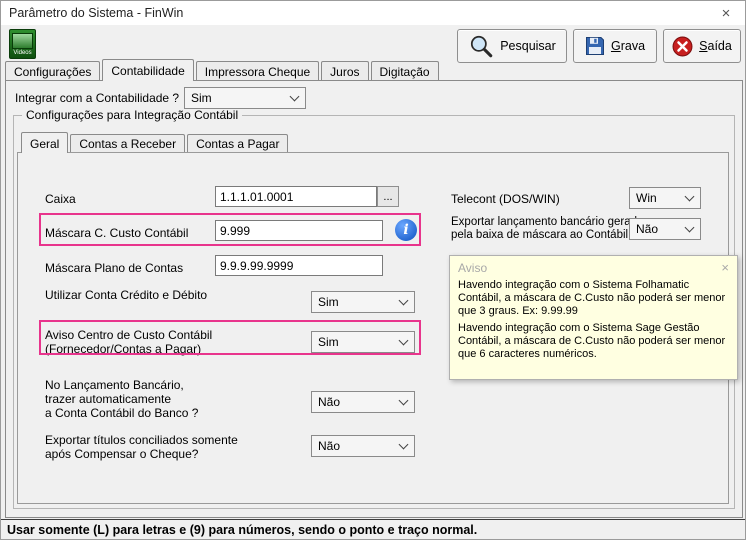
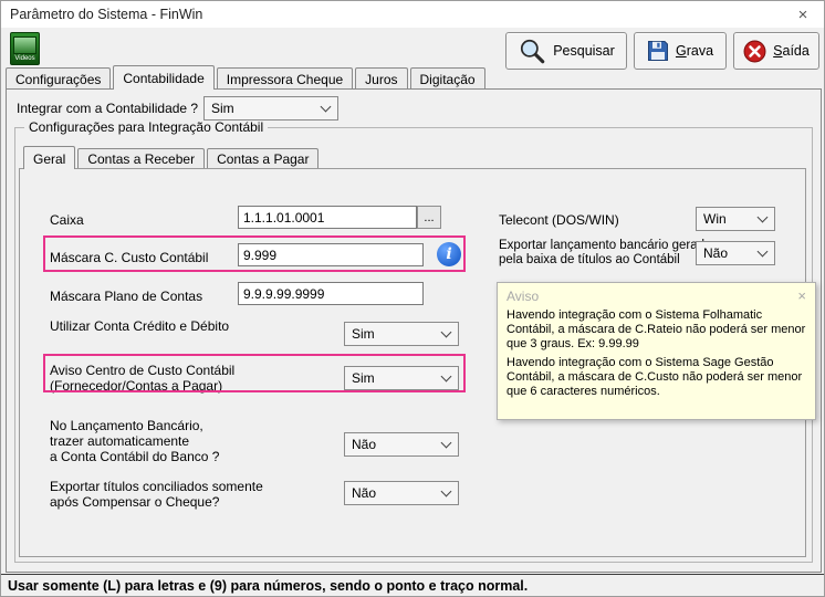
  Parâmetro do Sistema - FinWin
  ×
  Pesquisar
  Grava
  Saída
  Configurações
  Contabilidade
  Impressora Cheque
  Juros
  Digitação
  Integrar com a Contabilidade ?
  Sim
  Configurações para Integração Contábil
  Geral
  Contas a Receber
  Contas a Pagar
  Caixa
  1.1.1.01.0001
  ...
  Máscara C. Custo Contábil
  9.999
  i
  Máscara Plano de Contas
  9.9.9.99.9999
  Utilizar Conta Crédito e Débito
  Sim
  Aviso Centro de Custo Contábil
  (Fornecedor/Contas a Pagar)
  Sim
  No Lançamento Bancário,
  trazer automaticamente
  a Conta Contábil do Banco ?
  Não
  Exportar títulos conciliados somente
  após Compensar o Cheque?
  Não
  Telecont (DOS/WIN)
  Win
  Exportar lançamento bancário gera
- pela baixa de máscara ao Contábil
+ pela baixa de títulos ao Contábil
  Não
  Aviso
  ×
- Havendo integração com o Sistema Folhamatic Contábil, a máscara de C.Custo não poderá ser menor que 3 graus. Ex: 9.99.99
+ Havendo integração com o Sistema Folhamatic Contábil, a máscara de C.Rateio não poderá ser menor que 3 graus. Ex: 9.99.99
  Havendo integração com o Sistema Sage Gestão Contábil, a máscara de C.Custo não poderá ser menor que 6 caracteres numéricos.
  Usar somente (L) para letras e (9) para números, sendo o ponto e traço normal.
